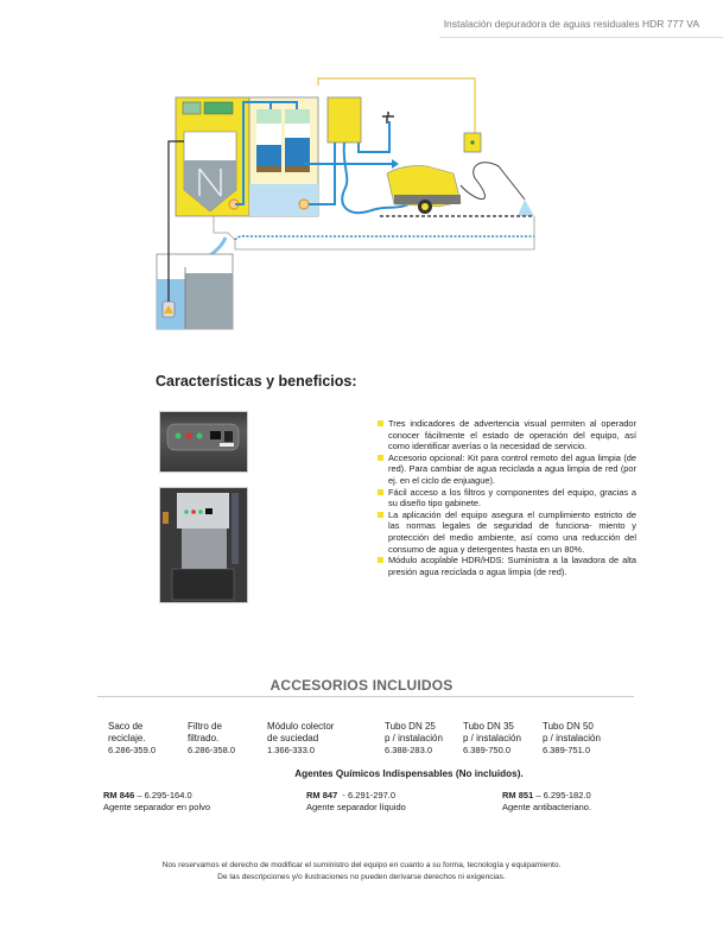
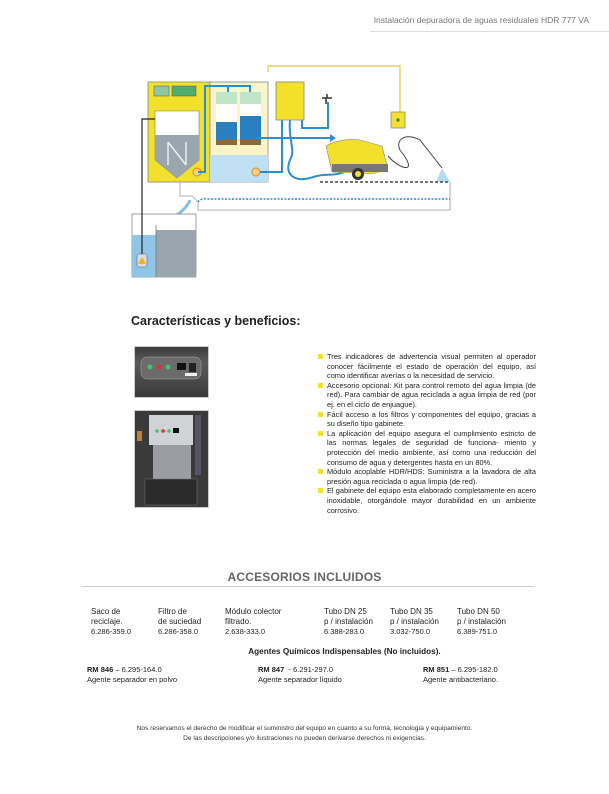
  Instalación depuradora de aguas residuales HDR 777 VA
  Características y beneficios:
  Tres indicadores de advertencia visual permiten al operador conocer fácilmente el estado de operación del equipo, así como identificar averías o la necesidad de servicio.
  Accesorio opcional: Kit para control remoto del agua limpia (de red). Para cambiar de agua reciclada a agua limpia de red (por ej. en el ciclo de enjuague).
  Fácil acceso a los filtros y componentes del equipo, gracias a su diseño tipo gabinete.
  La aplicación del equipo asegura el cumplimiento estricto de las normas legales de seguridad de funciona- miento y protección del medio ambiente, así como una reducción del consumo de agua y detergentes hasta en un 80%.
  Módulo acoplable HDR/HDS: Suministra a la lavadora de alta presión agua reciclada o agua limpia (de red).
+ El gabinete del equipo esta elaborado completamente en acero inoxidable, otorgándole mayor durabilidad en un ambiente corrosivo.
  ACCESORIOS INCLUIDOS
  Saco de
  reciclaje.
  6.286-359.0
  Filtro de
- filtrado.
+ de suciedad
  6.286-358.0
  Módulo colector
- de suciedad
+ filtrado.
- 1.366-333.0
+ 2.638-333.0
  Tubo DN 25
  p / instalación
  6.388-283.0
  Tubo DN 35
  p / instalación
- 6.389-750.0
+ 3.032-750.0
  Tubo DN 50
  p / instalación
  6.389-751.0
  Agentes Químicos Indispensables (No incluidos).
  RM 846 – 6.295-164.0
  Agente separador en polvo
  RM 847 - 6.291-297.0
  Agente separador líquido
  RM 851 – 6.295-182.0
  Agente antibacteriano.
